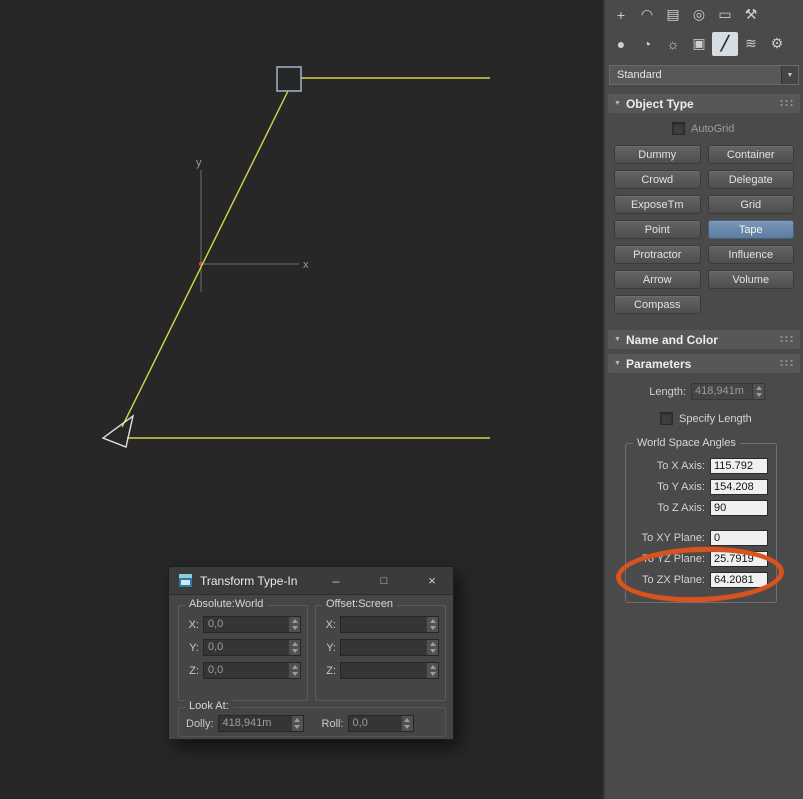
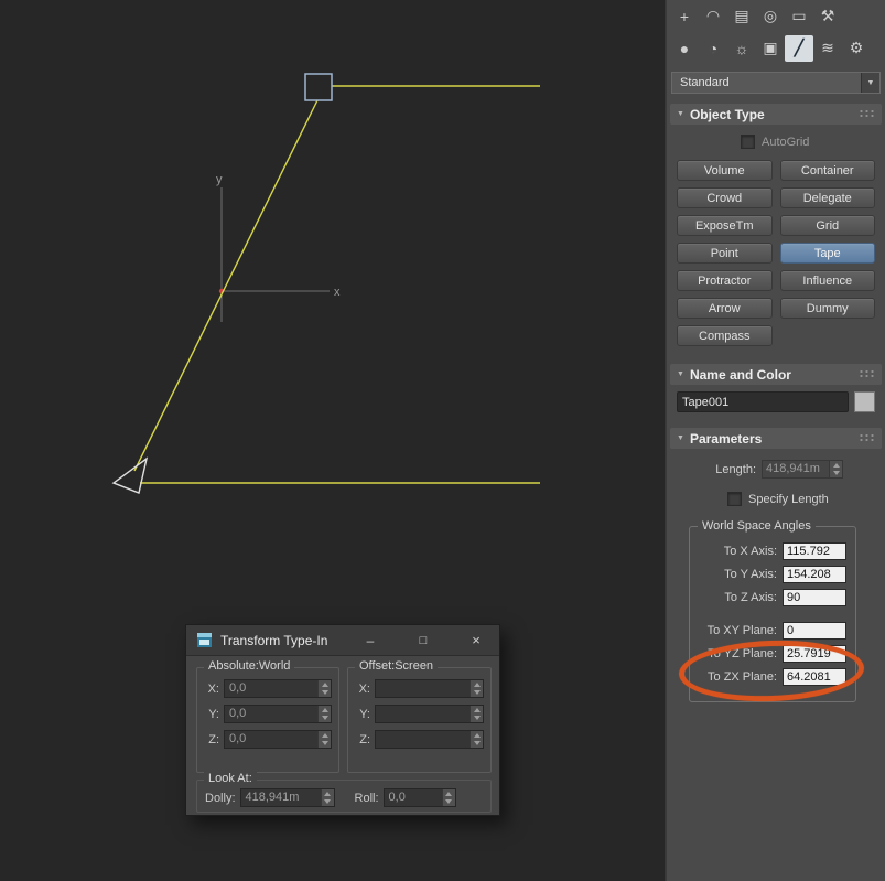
  y
  x
  +
  ◠
  ▤
  ◎
  ▭
  ⚒
  ●
  ◔
  ☼
  ▣
  ╱
  ≋
  ⚙
  Standard
  Object Type
  AutoGrid
- Dummy
+ Volume
  Container
  Crowd
  Delegate
  ExposeTm
  Grid
  Point
  Tape
  Protractor
  Influence
  Arrow
- Volume
+ Dummy
  Compass
  Name and Color
+ Tape001
  Parameters
  Length:
  418,941m
  Specify Length
  World Space Angles
  To X Axis:
  115.792
  To Y Axis:
  154.208
  To Z Axis:
  90
  To XY Plane:
  0
  To YZ Plane:
  25.7919
  To ZX Plane:
  64.2081
  Transform Type-In
  –
  □
  ×
  Absolute:World
  X:
  0,0
  Y:
  0,0
  Z:
  0,0
  Offset:Screen
  X:
  Y:
  Z:
  Look At:
  Dolly:
  418,941m
  Roll:
  0,0
